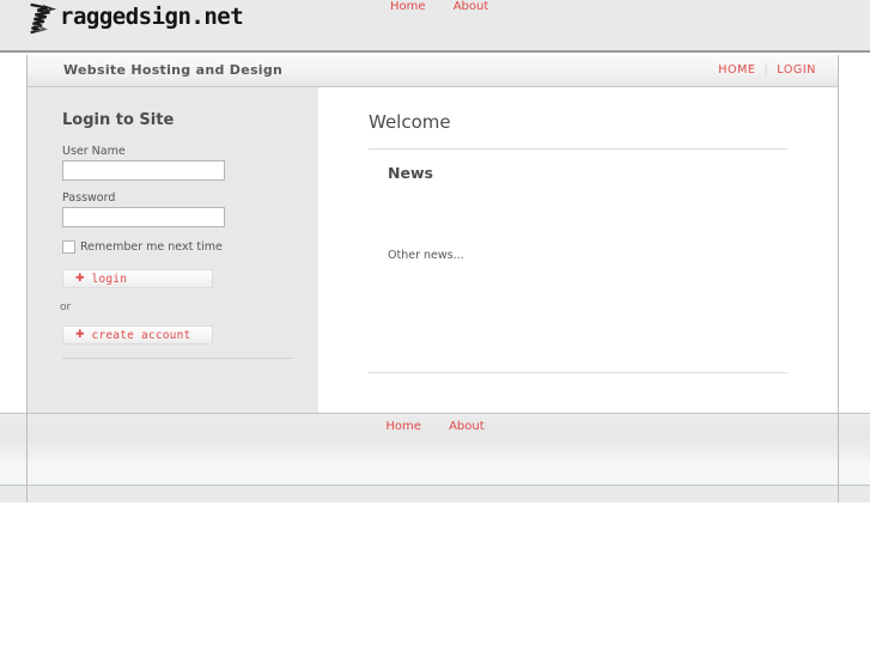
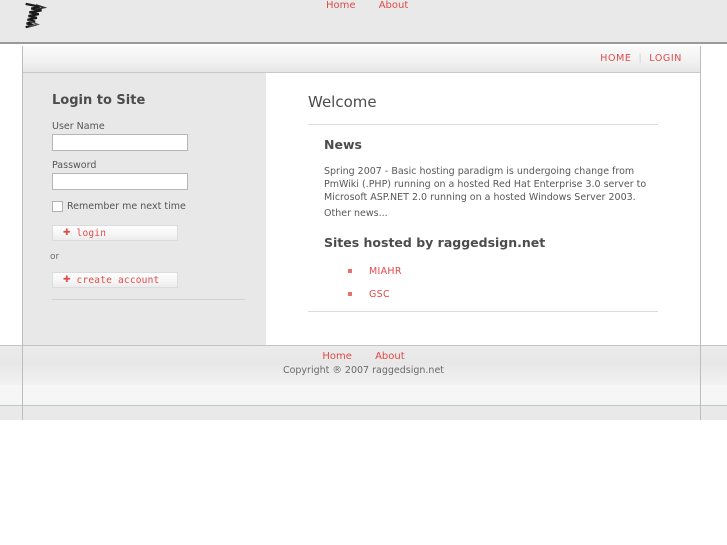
- raggedsign.net
  Home About
- Website Hosting and Design
  HOME LOGIN
  Login to Site
  User Name
  Password
  Remember me next time
  ✚
  login
  or
  ✚
  create account
  Welcome
  News
+ Spring 2007 - Basic hosting paradigm is undergoing change from PmWiki (.PHP) running on a hosted Red Hat Enterprise 3.0 server to Microsoft ASP.NET 2.0 running on a hosted Windows Server 2003.
  Other news...
+ Sites hosted by raggedsign.net
+ MIAHR
+ GSC
  Home About
+ Copyright ® 2007 raggedsign.net
